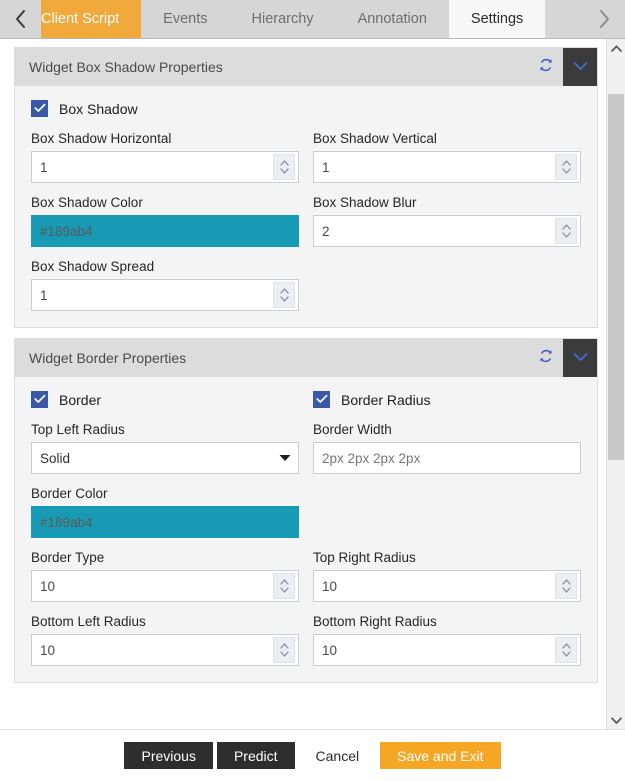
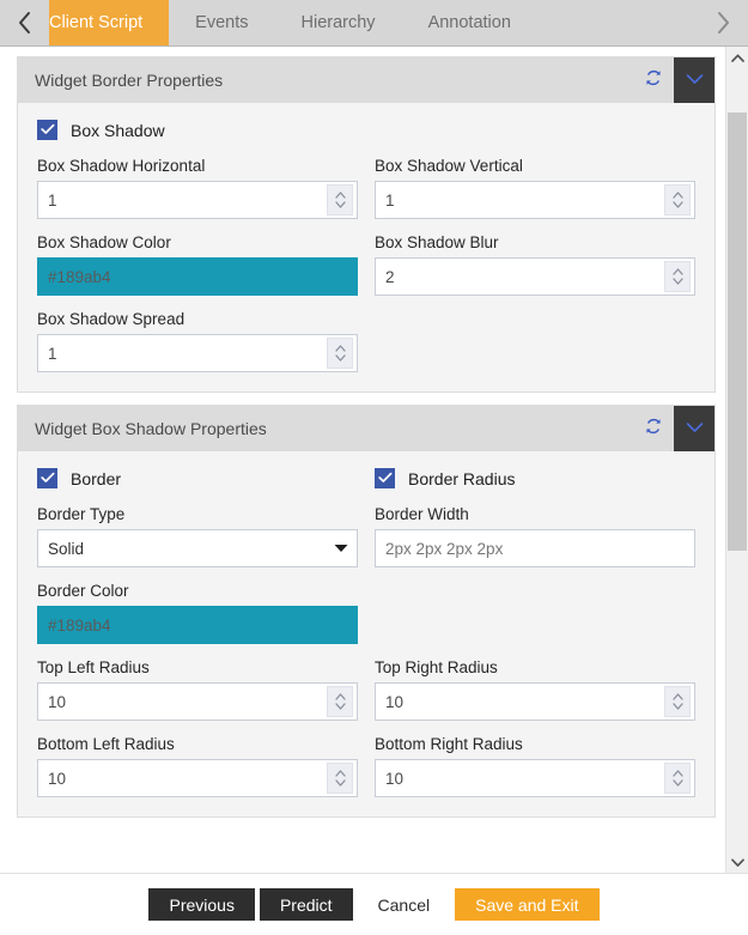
  Client Script
  Events
  Hierarchy
  Annotation
- Settings
- Widget Box Shadow Properties
+ Widget Border Properties
  Box Shadow
  Box Shadow Horizontal
  1
  Box Shadow Vertical
  1
  Box Shadow Color
  #189ab4
  Box Shadow Blur
  2
  Box Shadow Spread
  1
- Widget Border Properties
+ Widget Box Shadow Properties
  Border
  Border Radius
- Top Left Radius
+ Border Type
  Solid
  Border Width
  2px 2px 2px 2px
  Border Color
  #189ab4
- Border Type
+ Top Left Radius
  10
  Top Right Radius
  10
  Bottom Left Radius
  10
  Bottom Right Radius
  10
  Previous
  Predict
  Cancel
  Save and Exit
